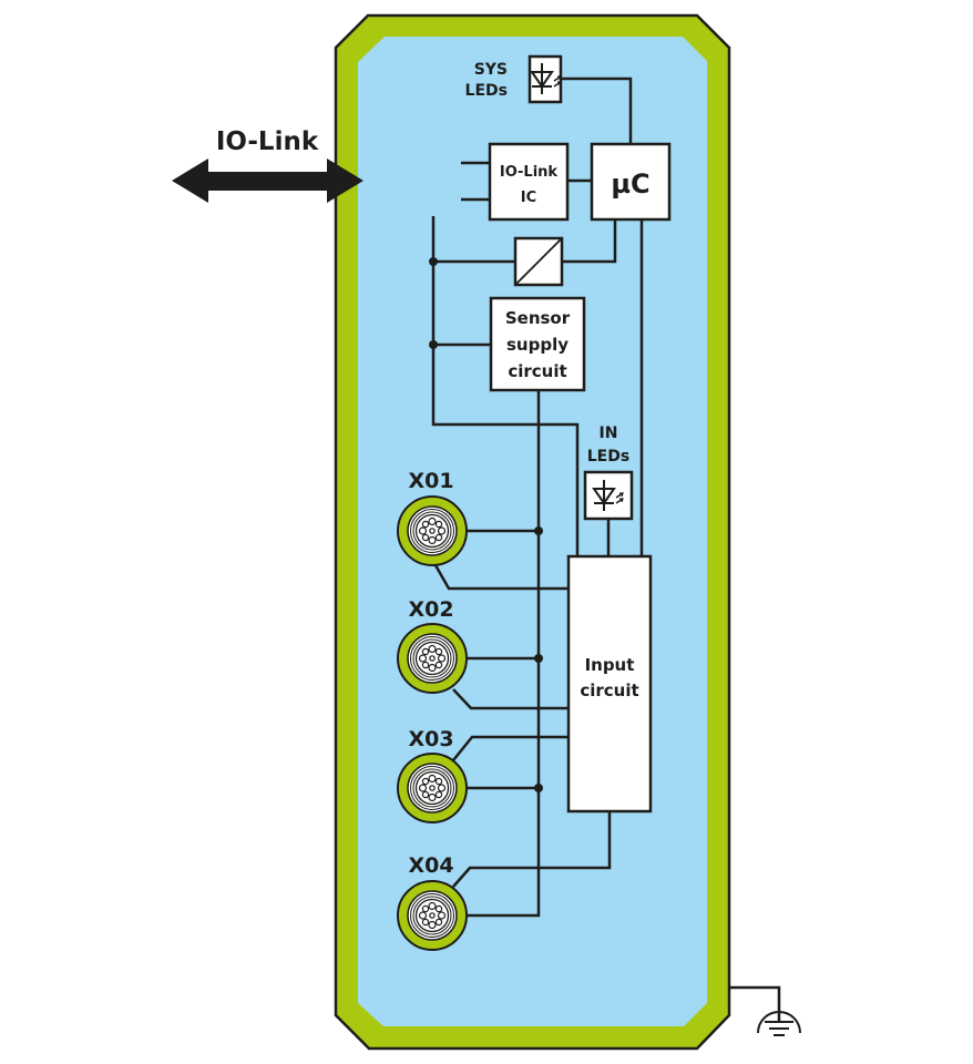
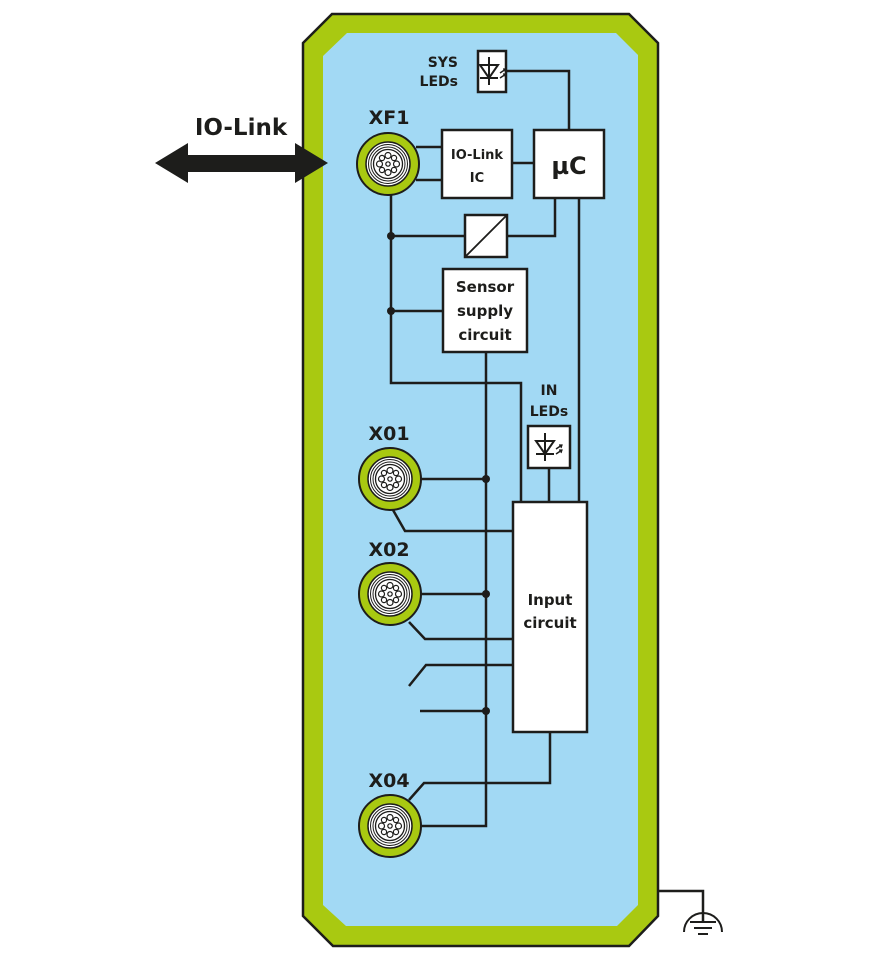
  IO-Link
  SYS
  LEDs
  IO-Link
  IC
  µC
  Sensor
  supply
  circuit
  IN
  LEDs
  Input
  circuit
+ XF1
  X01
  X02
- X03
  X04
